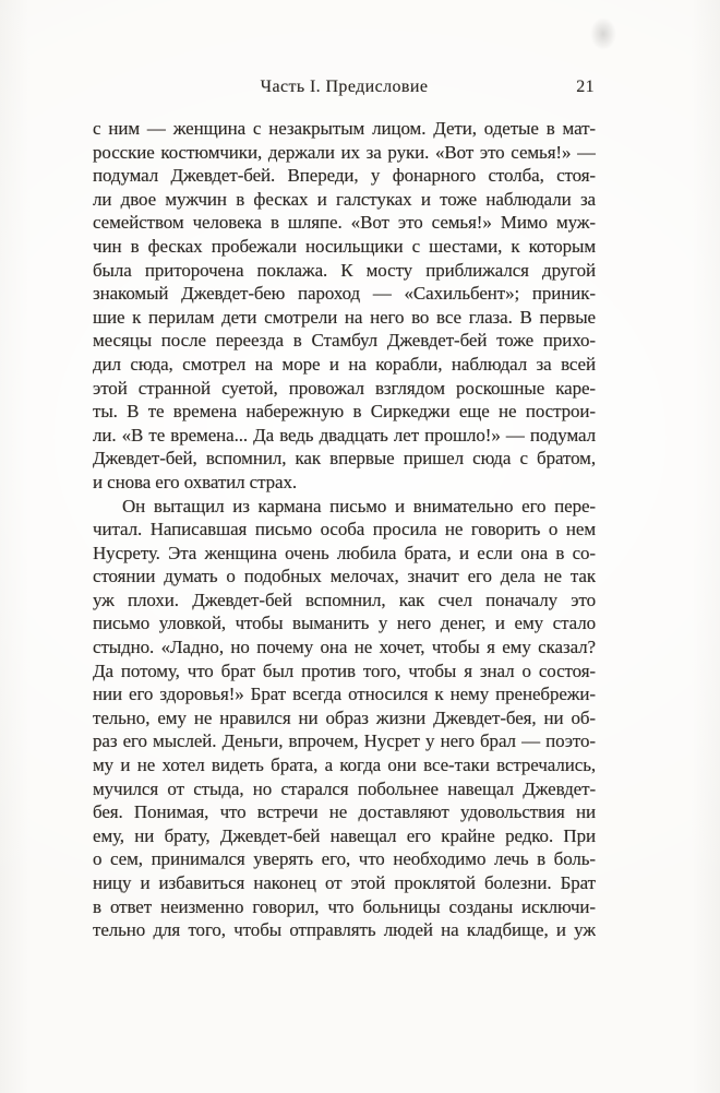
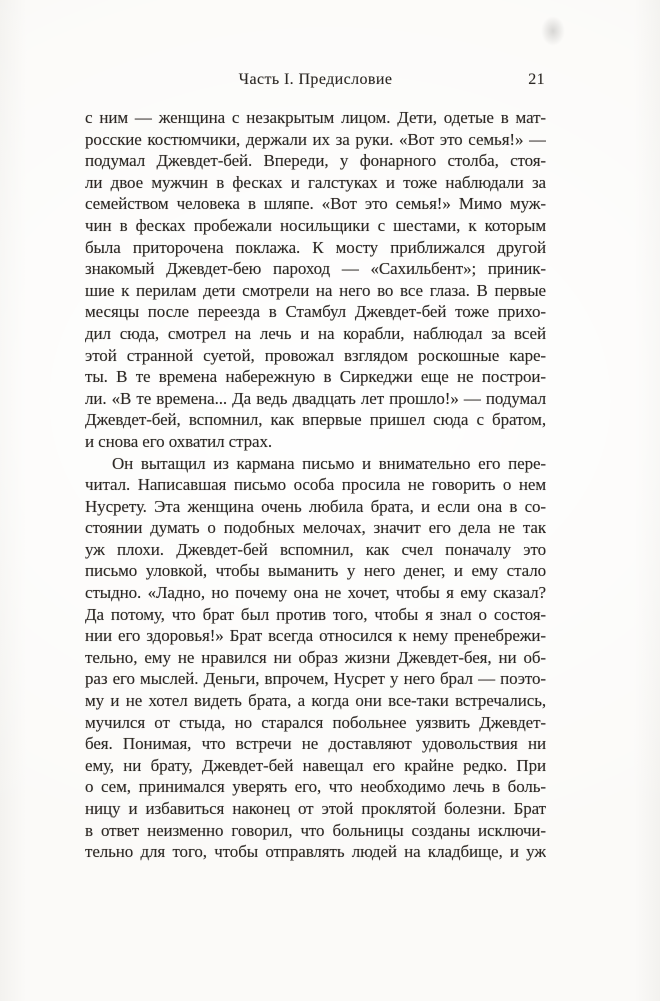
  Часть I. Предисловие
  21
  с ним — женщина с незакрытым лицом. Дети, одетые в мат-
  росские костюмчики, держали их за руки. «Вот это семья!» —
  подумал Джевдет-бей. Впереди, у фонарного столба, стоя-
  ли двое мужчин в фесках и галстуках и тоже наблюдали за
  семейством человека в шляпе. «Вот это семья!» Мимо муж-
  чин в фесках пробежали носильщики с шестами, к которым
  была приторочена поклажа. К мосту приближался другой
  знакомый Джевдет-бею пароход — «Сахильбент»; приник-
  шие к перилам дети смотрели на него во все глаза. В первые
  месяцы после переезда в Стамбул Джевдет-бей тоже прихо-
- дил сюда, смотрел на море и на корабли, наблюдал за всей
+ дил сюда, смотрел на лечь и на корабли, наблюдал за всей
  этой странной суетой, провожал взглядом роскошные каре-
  ты. В те времена набережную в Сиркеджи еще не построи-
  ли. «В те времена... Да ведь двадцать лет прошло!» — подумал
  Джевдет-бей, вспомнил, как впервые пришел сюда с братом,
  и снова его охватил страх.
  Он вытащил из кармана письмо и внимательно его пере-
  читал. Написавшая письмо особа просила не говорить о нем
  Нусрету. Эта женщина очень любила брата, и если она в со-
  стоянии думать о подобных мелочах, значит его дела не так
  уж плохи. Джевдет-бей вспомнил, как счел поначалу это
  письмо уловкой, чтобы выманить у него денег, и ему стало
  стыдно. «Ладно, но почему она не хочет, чтобы я ему сказал?
  Да потому, что брат был против того, чтобы я знал о состоя-
  нии его здоровья!» Брат всегда относился к нему пренебрежи-
  тельно, ему не нравился ни образ жизни Джевдет-бея, ни об-
  раз его мыслей. Деньги, впрочем, Нусрет у него брал — поэто-
  му и не хотел видеть брата, а когда они все-таки встречались,
- мучился от стыда, но старался побольнее навещал Джевдет-
+ мучился от стыда, но старался побольнее уязвить Джевдет-
  бея. Понимая, что встречи не доставляют удовольствия ни
  ему, ни брату, Джевдет-бей навещал его крайне редко. При
  о сем, принимался уверять его, что необходимо лечь в боль-
  ницу и избавиться наконец от этой проклятой болезни. Брат
  в ответ неизменно говорил, что больницы созданы исключи-
  тельно для того, чтобы отправлять людей на кладбище, и уж
